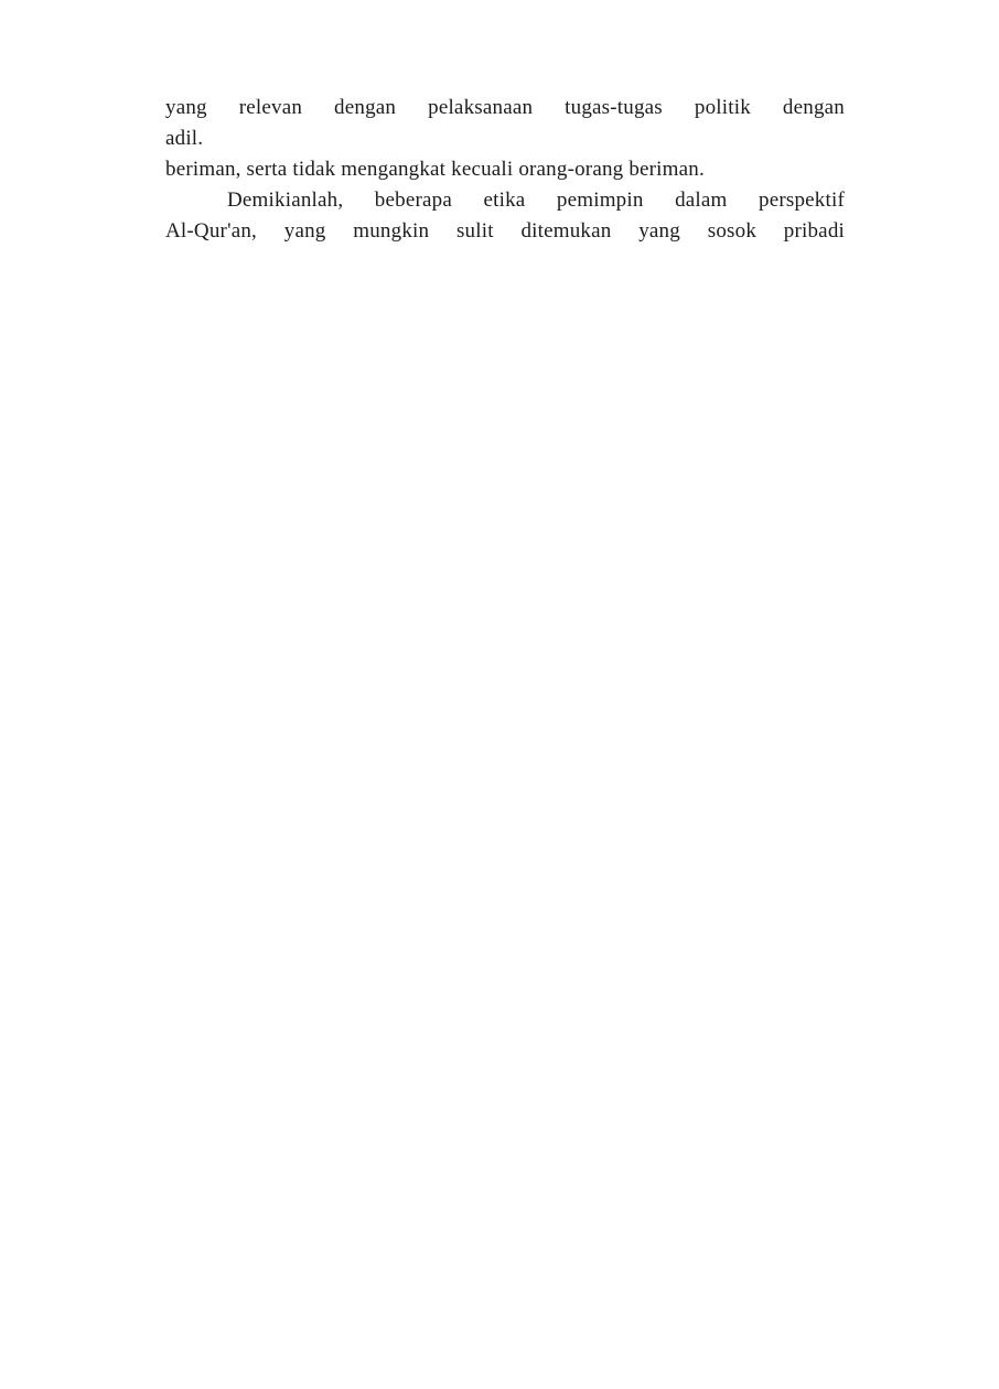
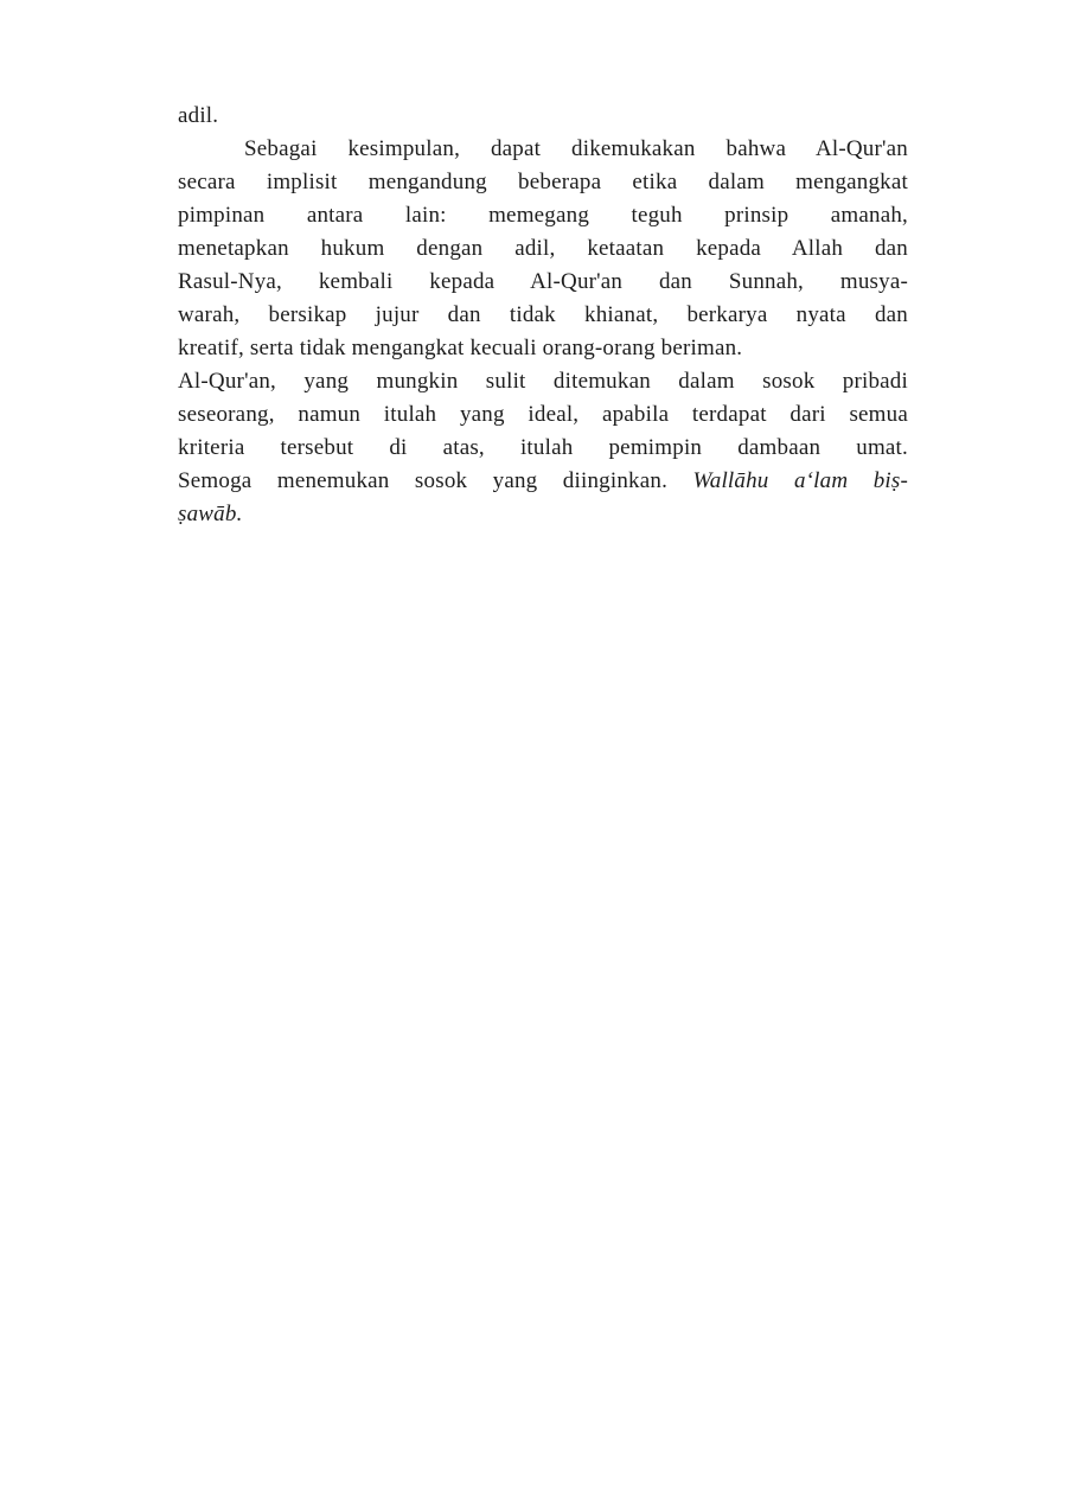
- yang relevan dengan pelaksanaan tugas-tugas politik dengan
  adil.
+ Sebagai kesimpulan, dapat dikemukakan bahwa Al-Qur'an
+ secara implisit mengandung beberapa etika dalam mengangkat
+ pimpinan antara lain: memegang teguh prinsip amanah,
+ menetapkan hukum dengan adil, ketaatan kepada Allah dan
+ Rasul-Nya, kembali kepada Al-Qur'an dan Sunnah, musya-
+ warah, bersikap jujur dan tidak khianat, berkarya nyata dan
- beriman, serta tidak mengangkat kecuali orang-orang beriman.
+ kreatif, serta tidak mengangkat kecuali orang-orang beriman.
- Demikianlah, beberapa etika pemimpin dalam perspektif
- Al-Qur'an, yang mungkin sulit ditemukan yang sosok pribadi
+ Al-Qur'an, yang mungkin sulit ditemukan dalam sosok pribadi
+ seseorang, namun itulah yang ideal, apabila terdapat dari semua
+ kriteria tersebut di atas, itulah pemimpin dambaan umat.
+ Semoga menemukan sosok yang diinginkan. Wallāhu aʻlam biṣ-
+ ṣawāb.
